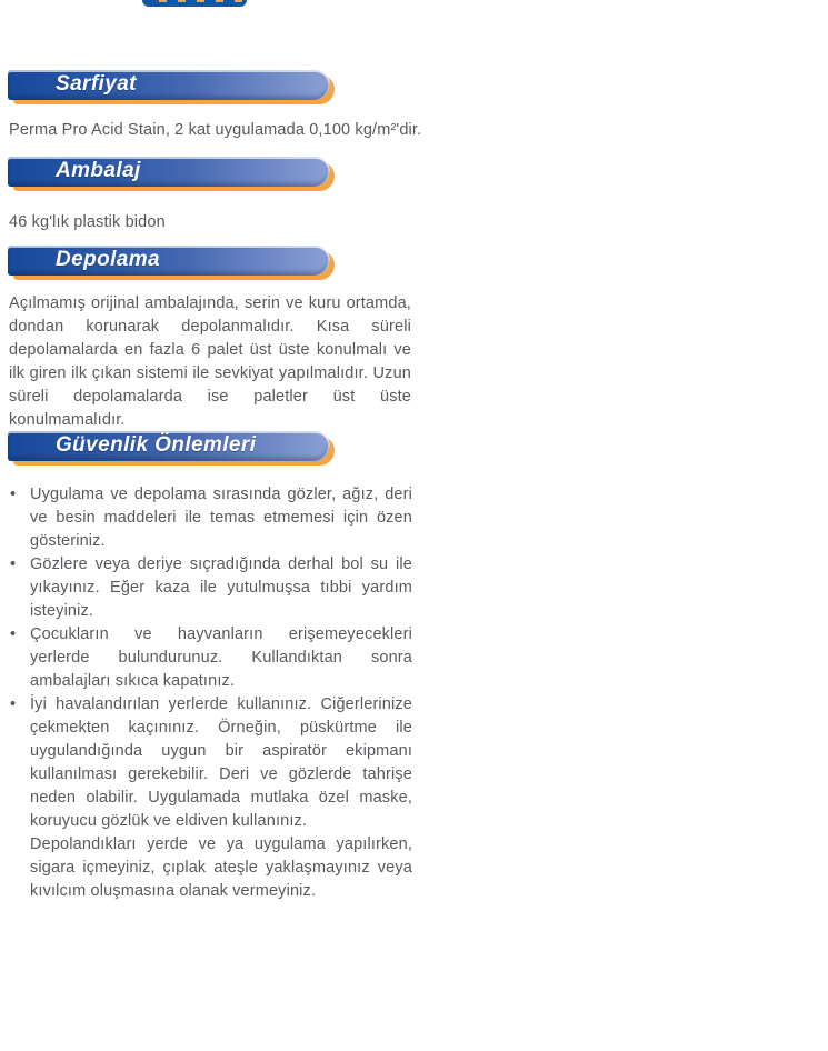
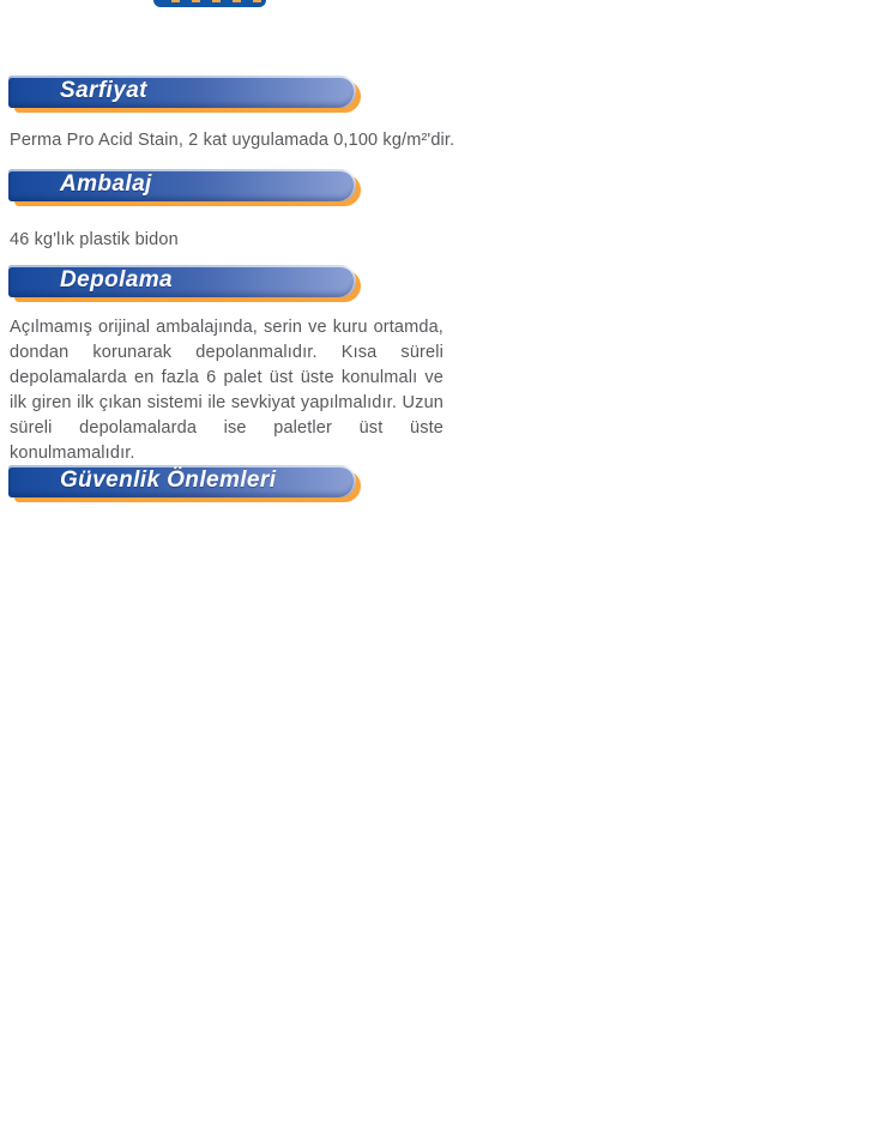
  Sarfiyat
  Perma Pro Acid Stain, 2 kat uygulamada 0,100 kg/m²'dir.
  Ambalaj
  46 kg'lık plastik bidon
  Depolama
  Açılmamış orijinal ambalajında, serin ve kuru ortamda, dondan korunarak depolanmalıdır. Kısa süreli depolamalarda en fazla 6 palet üst üste konulmalı ve ilk giren ilk çıkan sistemi ile sevkiyat yapılmalıdır. Uzun süreli depolamalarda ise paletler üst üste konulmamalıdır.
  Güvenlik Önlemleri
- Uygulama ve depolama sırasında gözler, ağız, deri ve besin maddeleri ile temas etmemesi için özen gösteriniz.
- Gözlere veya deriye sıçradığında derhal bol su ile yıkayınız. Eğer kaza ile yutulmuşsa tıbbi yardım isteyiniz.
- Çocukların ve hayvanların erişemeyecekleri yerlerde bulundurunuz. Kullandıktan sonra ambalajları sıkıca kapatınız.
- İyi havalandırılan yerlerde kullanınız. Ciğerlerinize çekmekten kaçınınız. Örneğin, püskürtme ile uygulandığında uygun bir aspiratör ekipmanı kullanılması gerekebilir. Deri ve gözlerde tahrişe neden olabilir. Uygulamada mutlaka özel maske, koruyucu gözlük ve eldiven kullanınız.
- Depolandıkları yerde ve ya uygulama yapılırken, sigara içmeyiniz, çıplak ateşle yaklaşmayınız veya kıvılcım oluşmasına olanak vermeyiniz.
